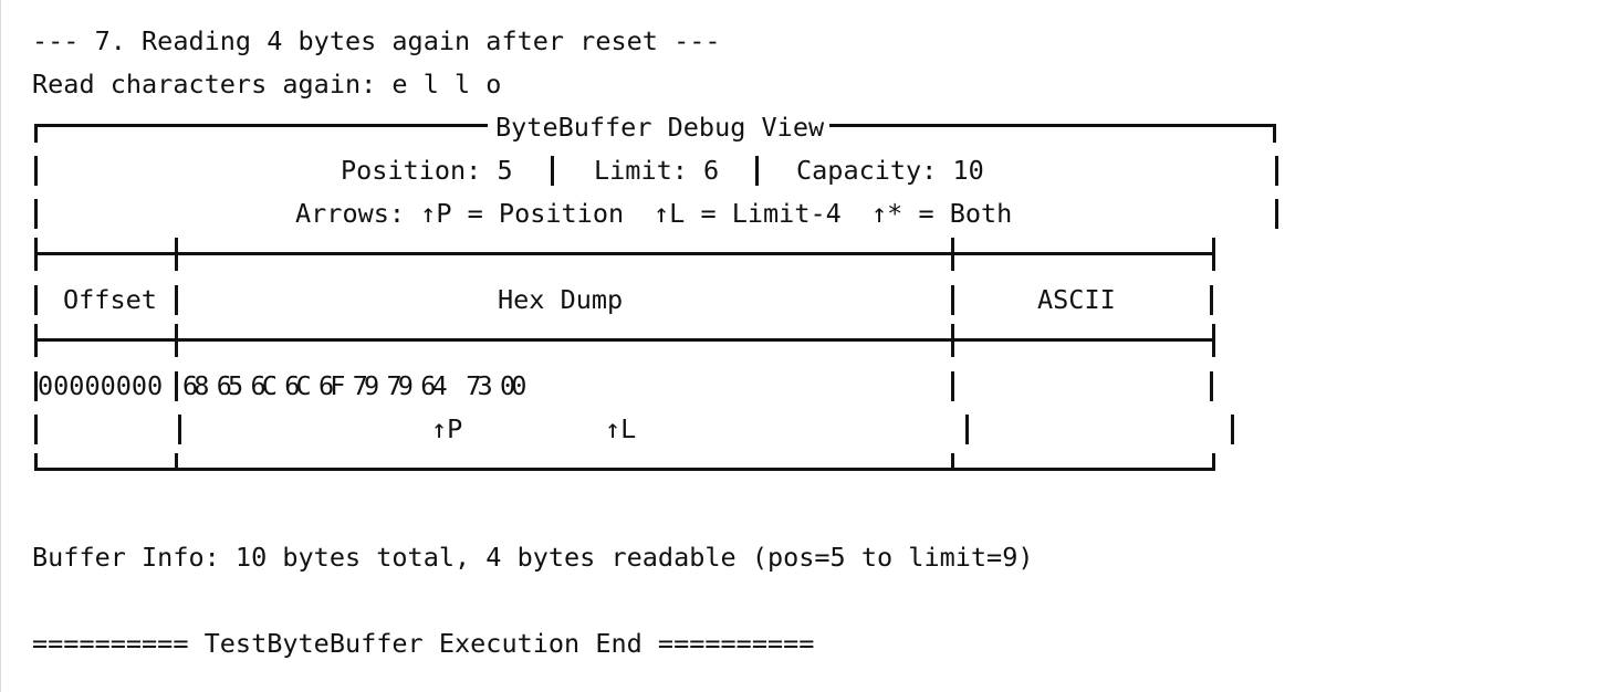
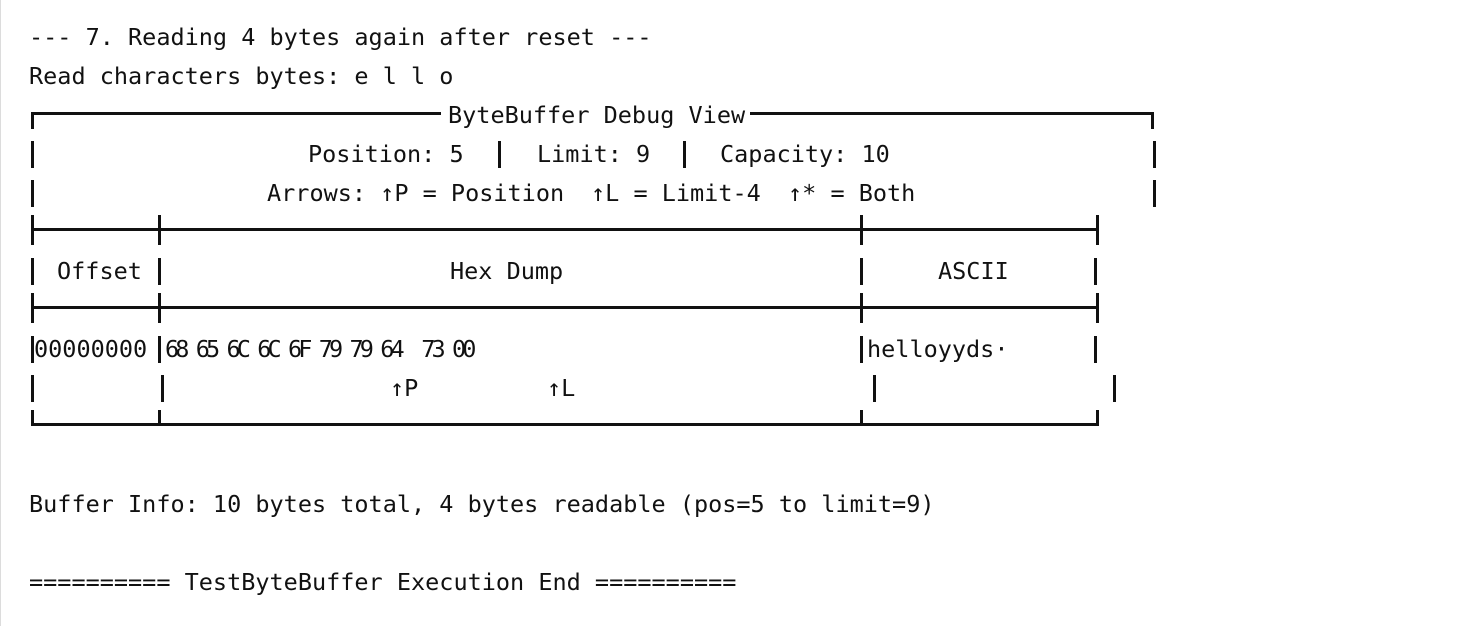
  --- 7. Reading 4 bytes again after reset ---
- Read characters again: e l l o
+ Read characters bytes: e l l o
  ByteBuffer Debug View
  Position: 5
- Limit: 6
+ Limit: 9
  Capacity: 10
  Arrows: ↑P = Position
  ↑L = Limit-4
  ↑* = Both
  Offset
  Hex Dump
  ASCII
  00000000
  68 65 6C 6C 6F 79 79 64 73 00
+ helloyyds·
  ↑P
  ↑L
  Buffer Info: 10 bytes total, 4 bytes readable (pos=5 to limit=9)
  ========== TestByteBuffer Execution End ==========
